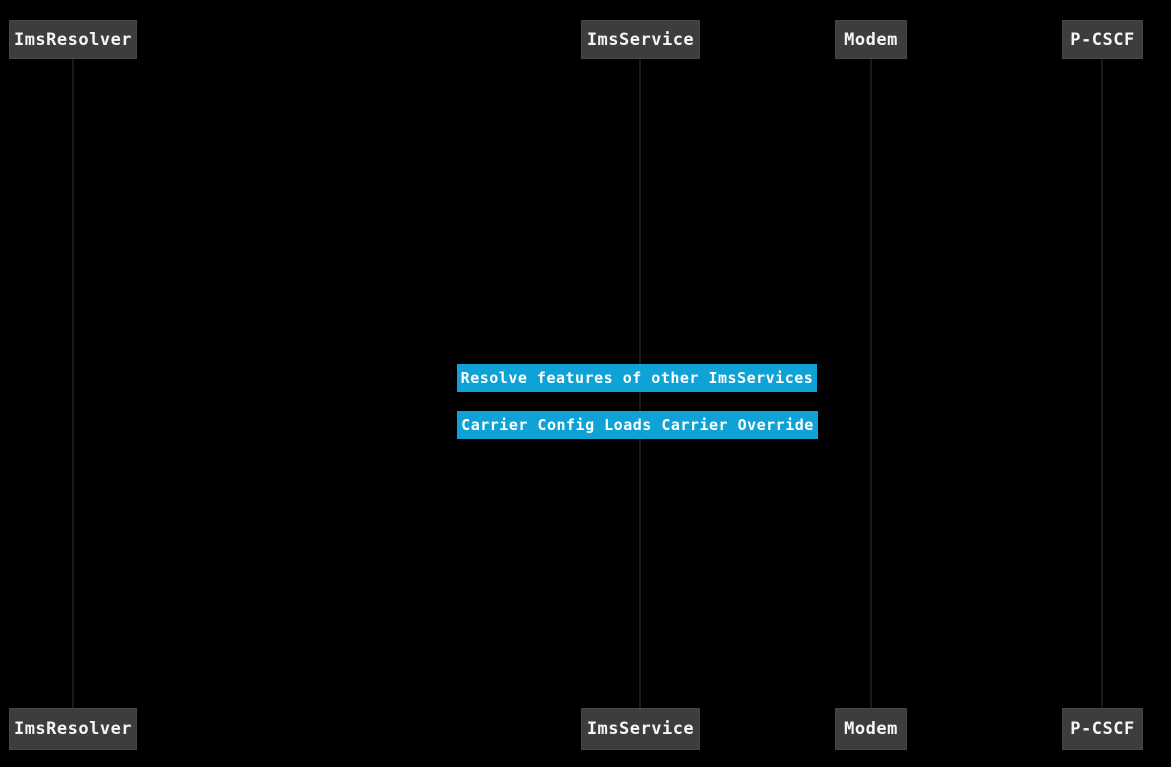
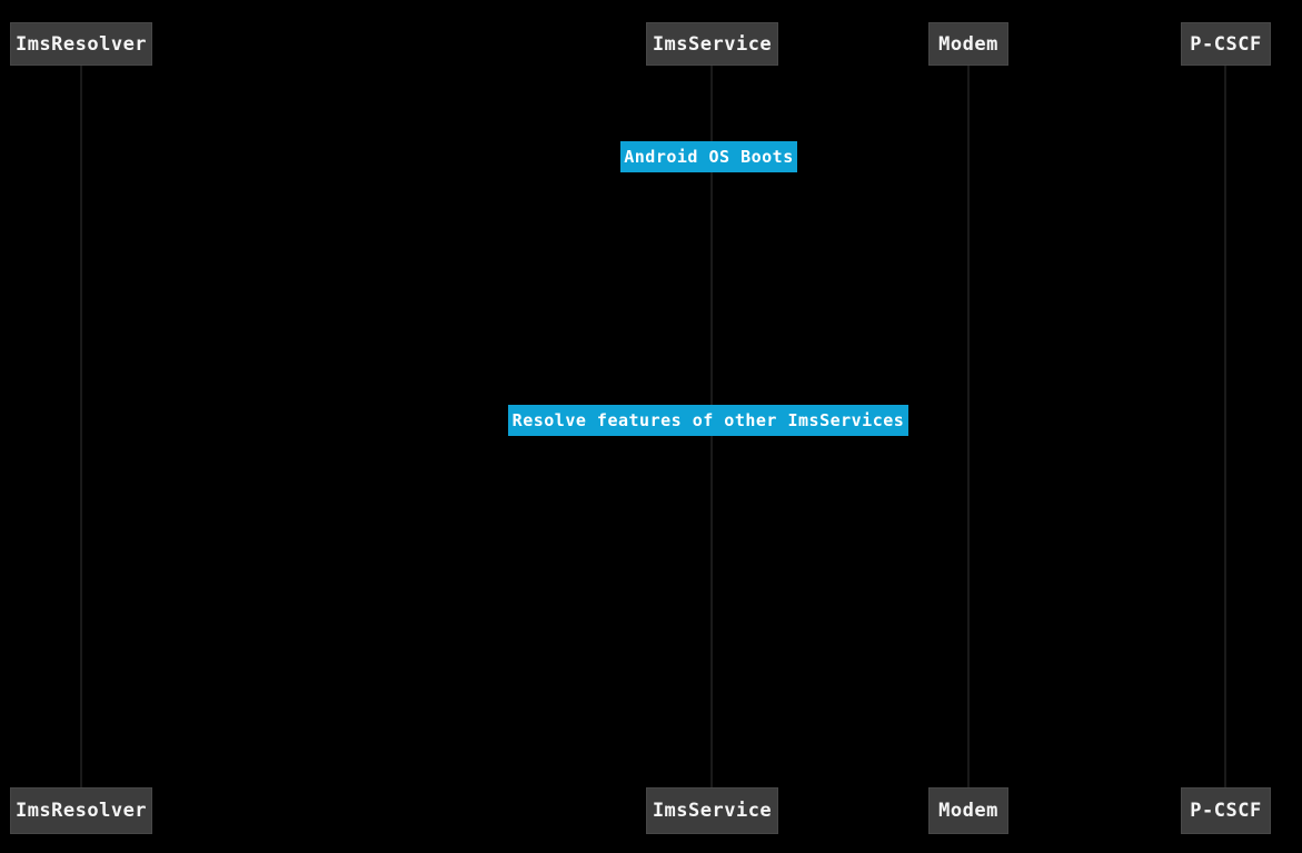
  ImsResolver
  ImsService
  Modem
  P-CSCF
+ Android OS Boots
  Resolve features of other ImsServices
- Carrier Config Loads Carrier Override
  ImsResolver
  ImsService
  Modem
  P-CSCF
